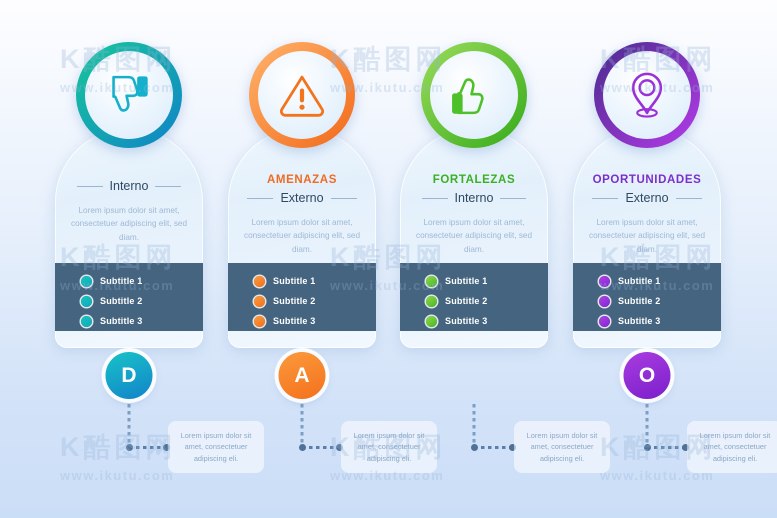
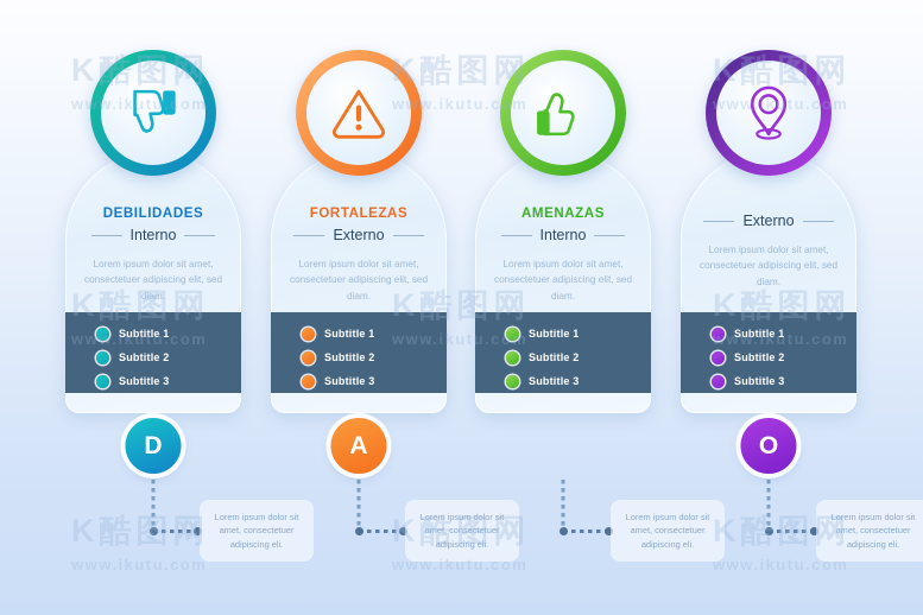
  K酷图网
  www.ikutu.com
  K酷图网
  www.ikutu.com
  K酷图网
  www.ikutu.com
  K酷图网
  www.ikutu.com
  K酷图网
  www.ikutu.com
  K酷图网
  www.ikutu.com
  K酷图网
  www.ikutu.com
  K酷图网
  www.ikutu.com
  K酷图网
  www.ikutu.com
+ DEBILIDADES
  Interno
  Lorem ipsum dolor sit amet, consectetuer adipiscing elit, sed diam.
  Subtitle 1
  Subtitle 2
  Subtitle 3
  D
- AMENAZAS
+ FORTALEZAS
  Externo
  Lorem ipsum dolor sit amet, consectetuer adipiscing elit, sed diam.
  Subtitle 1
  Subtitle 2
  Subtitle 3
  A
- FORTALEZAS
+ AMENAZAS
  Interno
  Lorem ipsum dolor sit amet, consectetuer adipiscing elit, sed diam.
  Subtitle 1
  Subtitle 2
  Subtitle 3
- OPORTUNIDADES
  Externo
  Lorem ipsum dolor sit amet, consectetuer adipiscing elit, sed diam.
  Subtitle 1
  Subtitle 2
  Subtitle 3
  O
  Lorem ipsum dolor sit amet, consectetuer adipiscing eli.
  Lorem ipsum dolor sit amet, consectetuer adipiscing eli.
  Lorem ipsum dolor sit amet, consectetuer adipiscing eli.
  Lorem ipsum dolor sit amet, consectetuer adipiscing eli.
